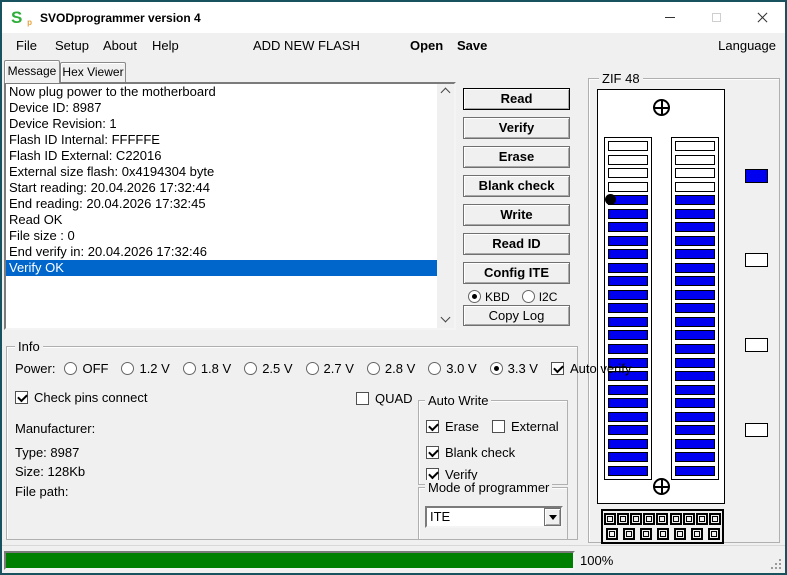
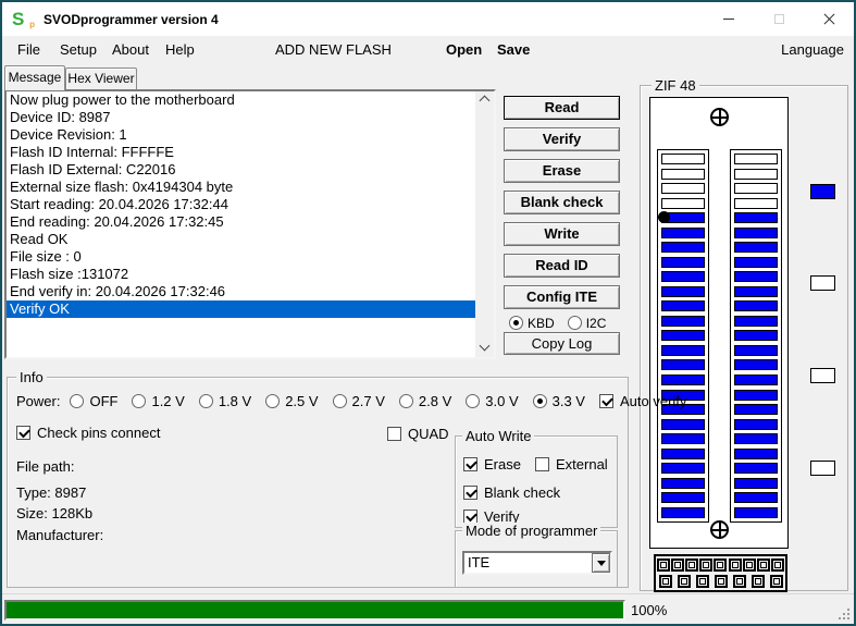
  S
  p
  SVODprogrammer version 4
  File
  Setup
  About
  Help
  ADD NEW FLASH
  Open
  Save
  Language
  Message
  Hex Viewer
  Now plug power to the motherboard
  Device ID: 8987
  Device Revision: 1
  Flash ID Internal: FFFFFE
  Flash ID External: C22016
  External size flash: 0x4194304 byte
  Start reading: 20.04.2026 17:32:44
  End reading: 20.04.2026 17:32:45
  Read OK
  File size : 0
+ Flash size :131072
  End verify in: 20.04.2026 17:32:46
  Verify OK
  Read
  Verify
  Erase
  Blank check
  Write
  Read ID
  Config ITE
  KBD
  I2C
  Copy Log
  ZIF 48
  Info
  Power:
  OFF
  1.2 V
  1.8 V
  2.5 V
  2.7 V
  2.8 V
  3.0 V
  3.3 V
  Auto verify
  Check pins connect
  QUAD
- Manufacturer:
+ File path:
  Type: 8987
  Size: 128Kb
- File path:
+ Manufacturer:
  Auto Write
  Erase
  External
  Blank check
  Verify
  Mode of programmer
  ITE
  100%
